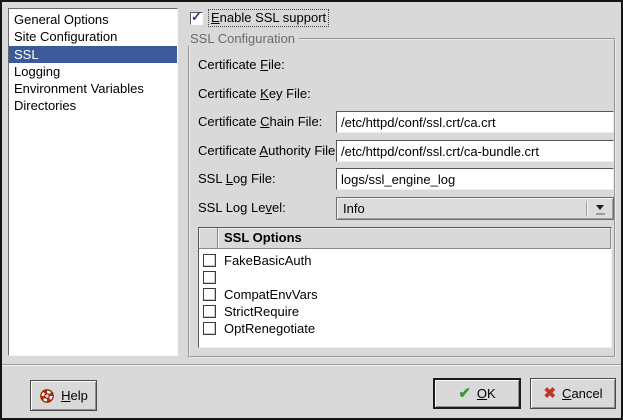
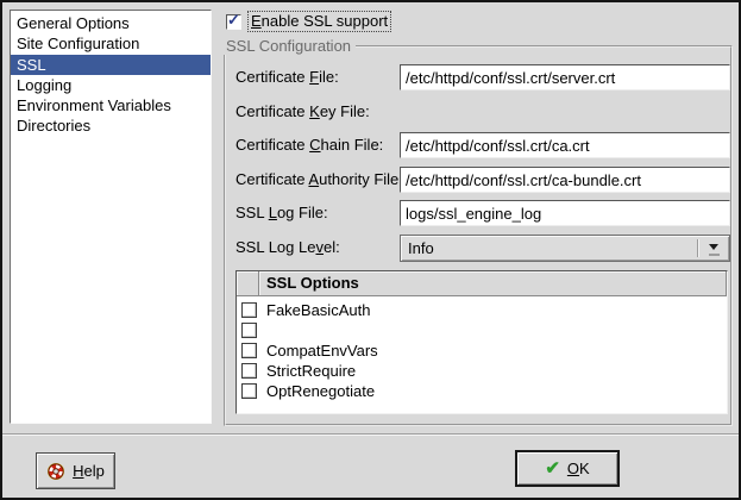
  General Options
  Site Configuration
  SSL
  Logging
  Environment Variables
  Directories
  ✓
  Enable SSL support
  SSL Configuration
  Certificate File:
+ /etc/httpd/conf/ssl.crt/server.crt
  Certificate Key File:
  Certificate Chain File:
  /etc/httpd/conf/ssl.crt/ca.crt
  Certificate Authority File
  /etc/httpd/conf/ssl.crt/ca-bundle.crt
  SSL Log File:
  logs/ssl_engine_log
  SSL Log Level:
  Info
  SSL Options
  FakeBasicAuth
  CompatEnvVars
  StrictRequire
  OptRenegotiate
  Help
  ✔
  OK
- ✖
- Cancel
